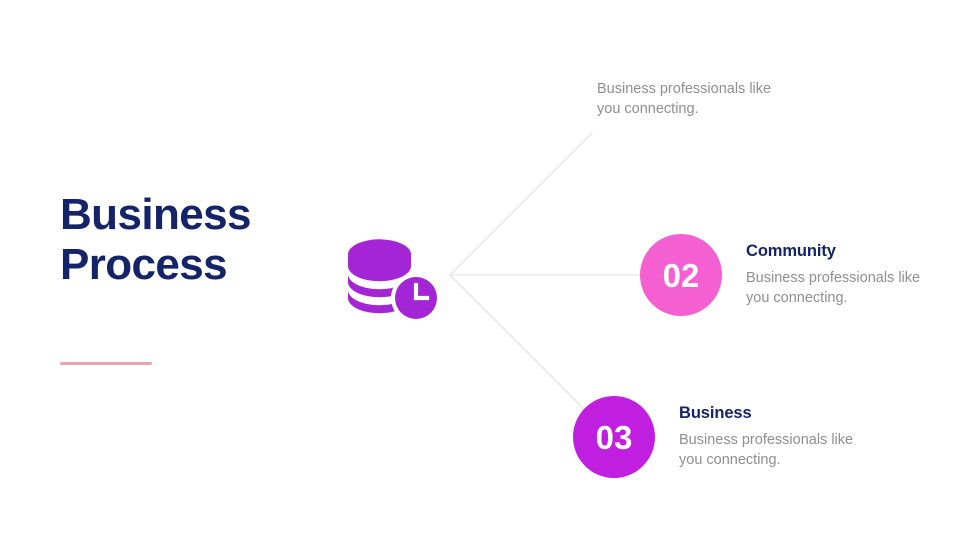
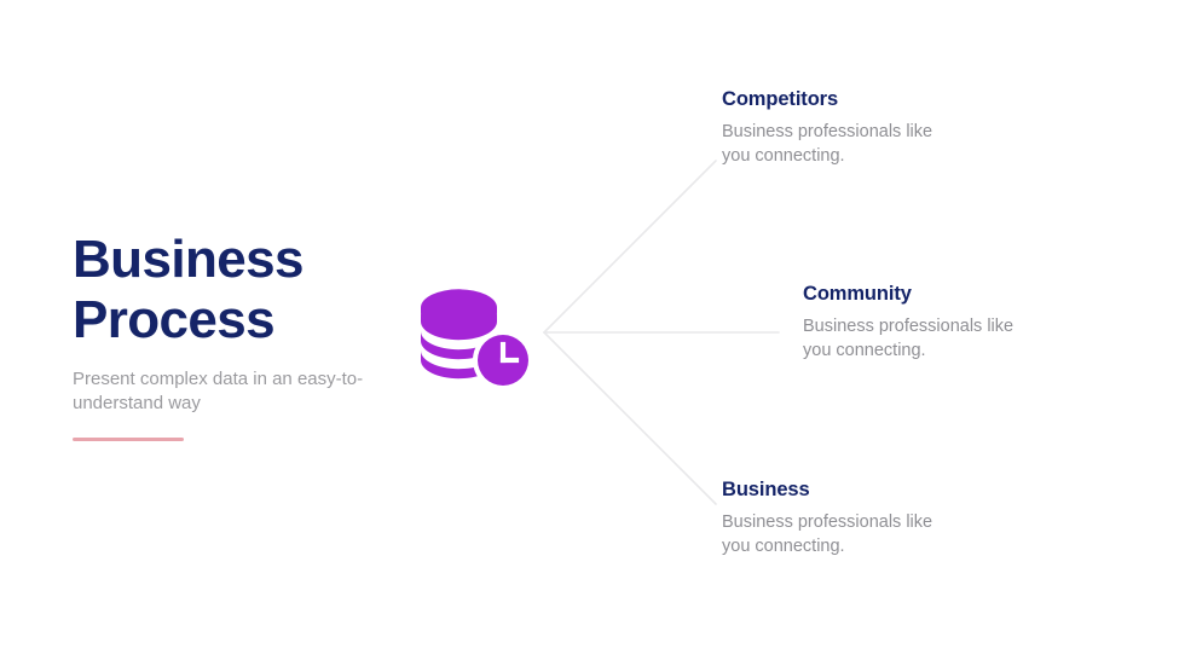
  Business
  Process
+ Present complex data in an easy-to-understand way
+ Competitors
  Business professionals like you connecting.
- 02
  Community
  Business professionals like you connecting.
- 03
  Business
  Business professionals like you connecting.
